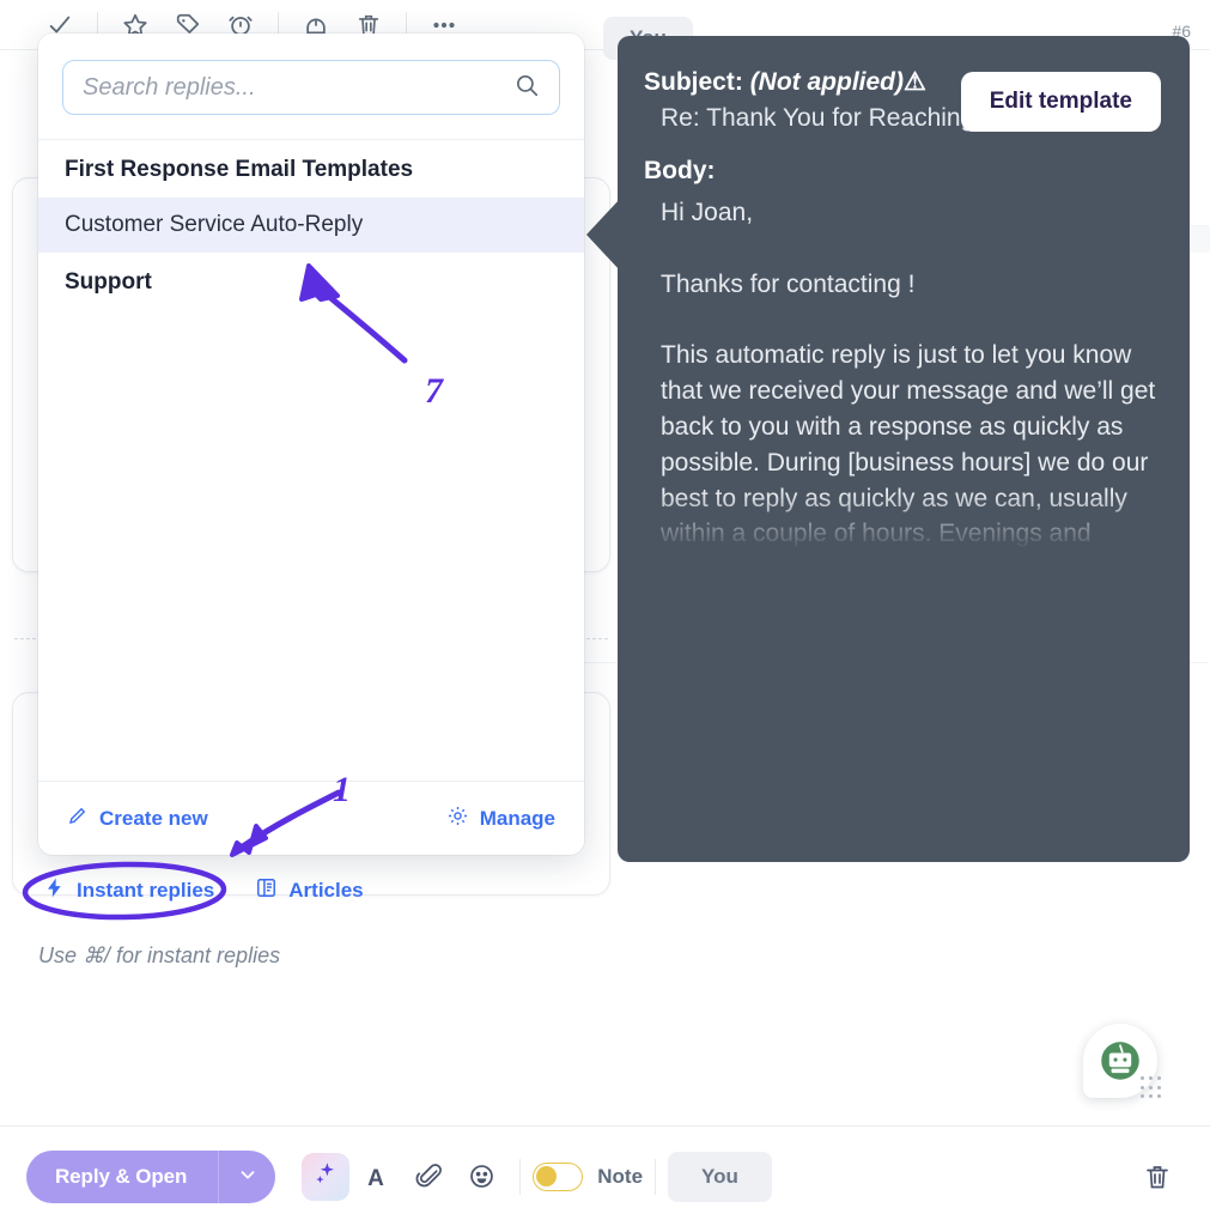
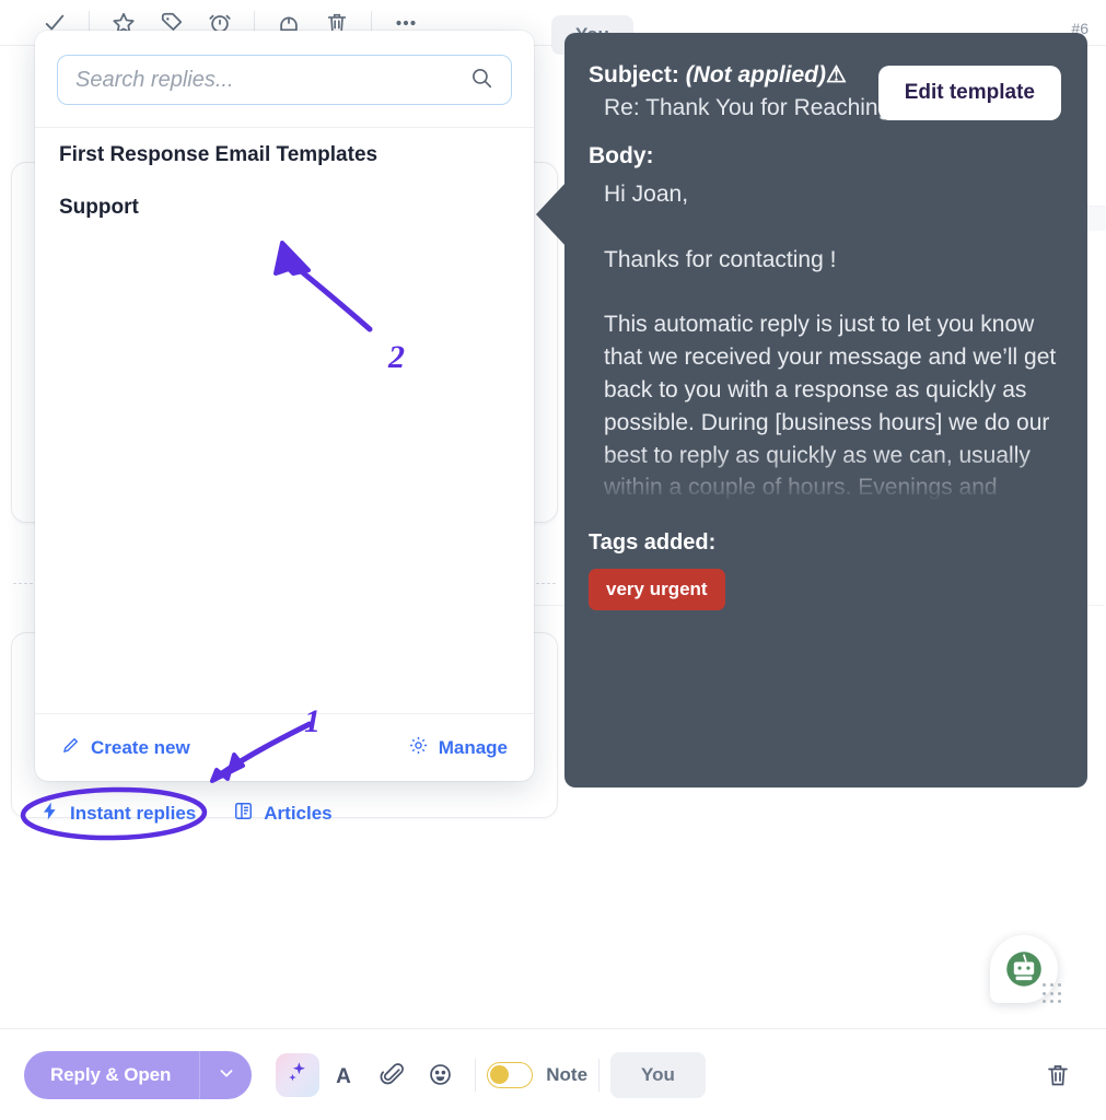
  #6
  Instant replies
  Articles
- Use ⌘/ for instant replies
  Search replies...
  First Response Email Templates
- Customer Service Auto-Reply
  Support
  Create new
  Manage
  Edit template
  Subject: (Not applied)⚠
  Re: Thank You for Reachin
  Body:
  Hi Joan,
  Thanks for contacting !
+ Tags added:
+ very urgent
  Reply & Open
  A
  Note
  You
  1
- 7
+ 2
